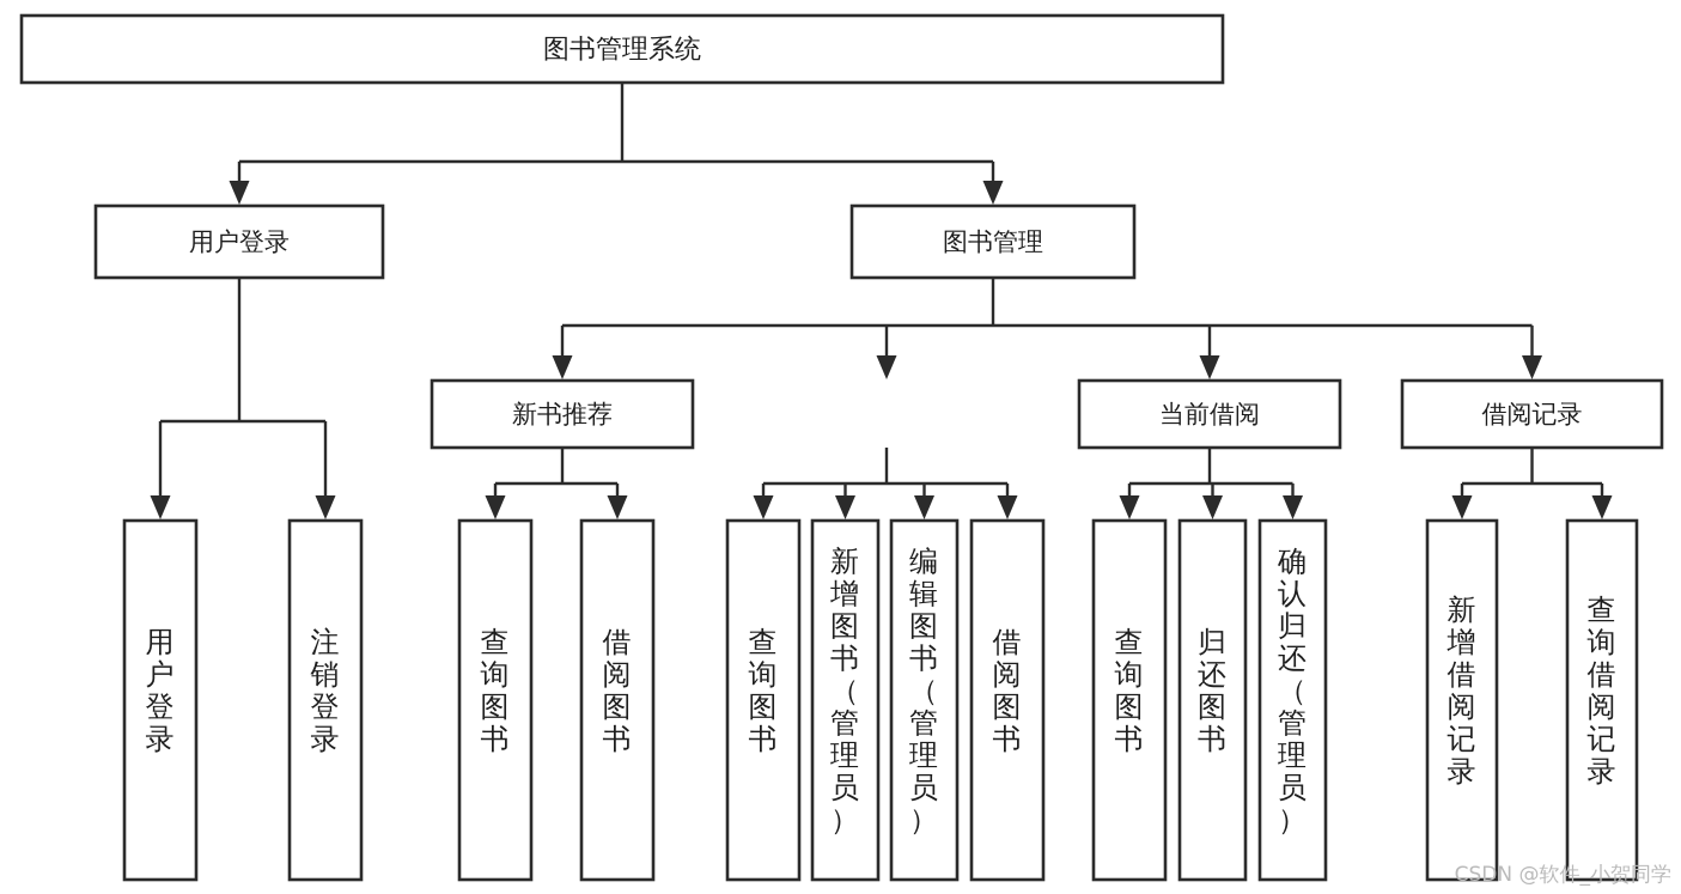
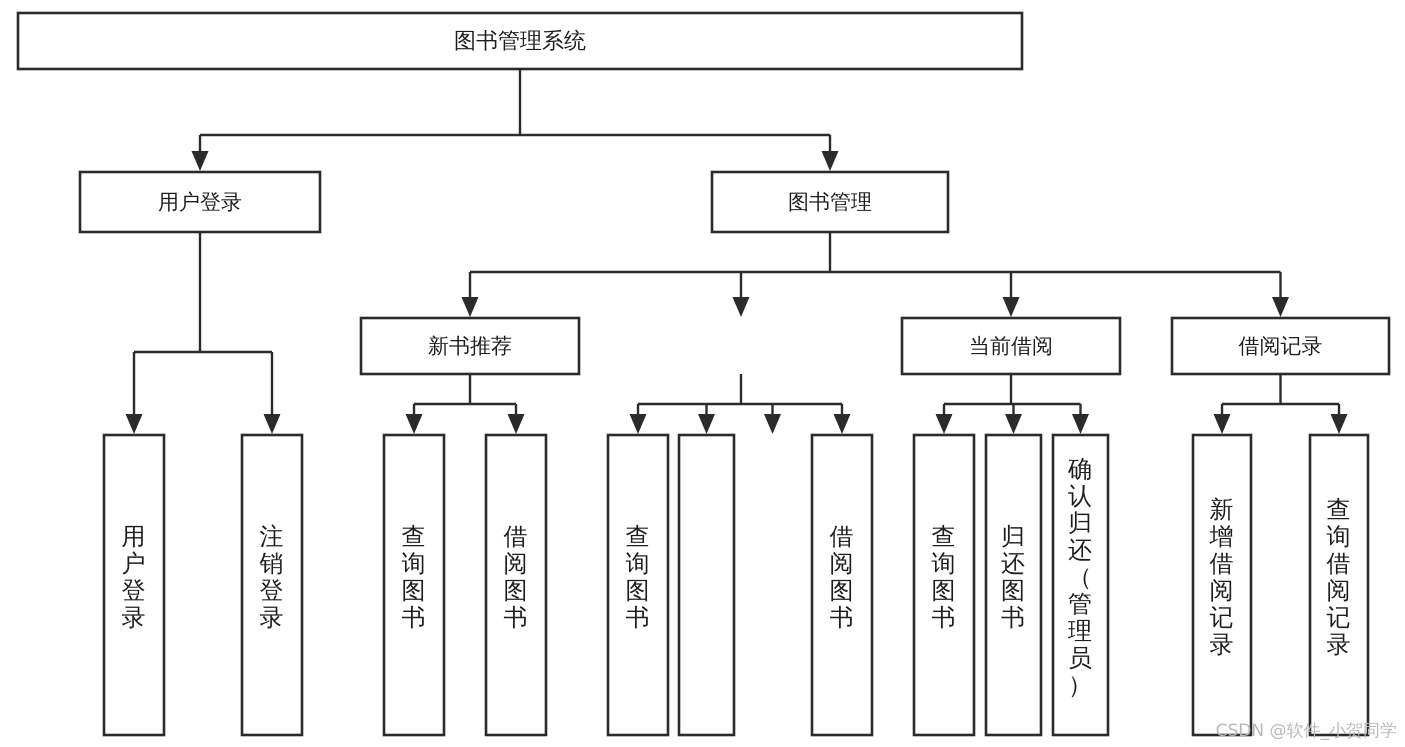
  图书管理系统
  用户登录
  图书管理
  新书推荐
  当前借阅
  借阅记录
  用户登录
  注销登录
  查询图书
  借阅图书
  查询图书
- 新增图书（管理员）
- 编辑图书（管理员）
  借阅图书
  查询图书
  归还图书
  确认归还（管理员）
  新增借阅记录
  查询借阅记录
  CSDN @软件_小贺同学
